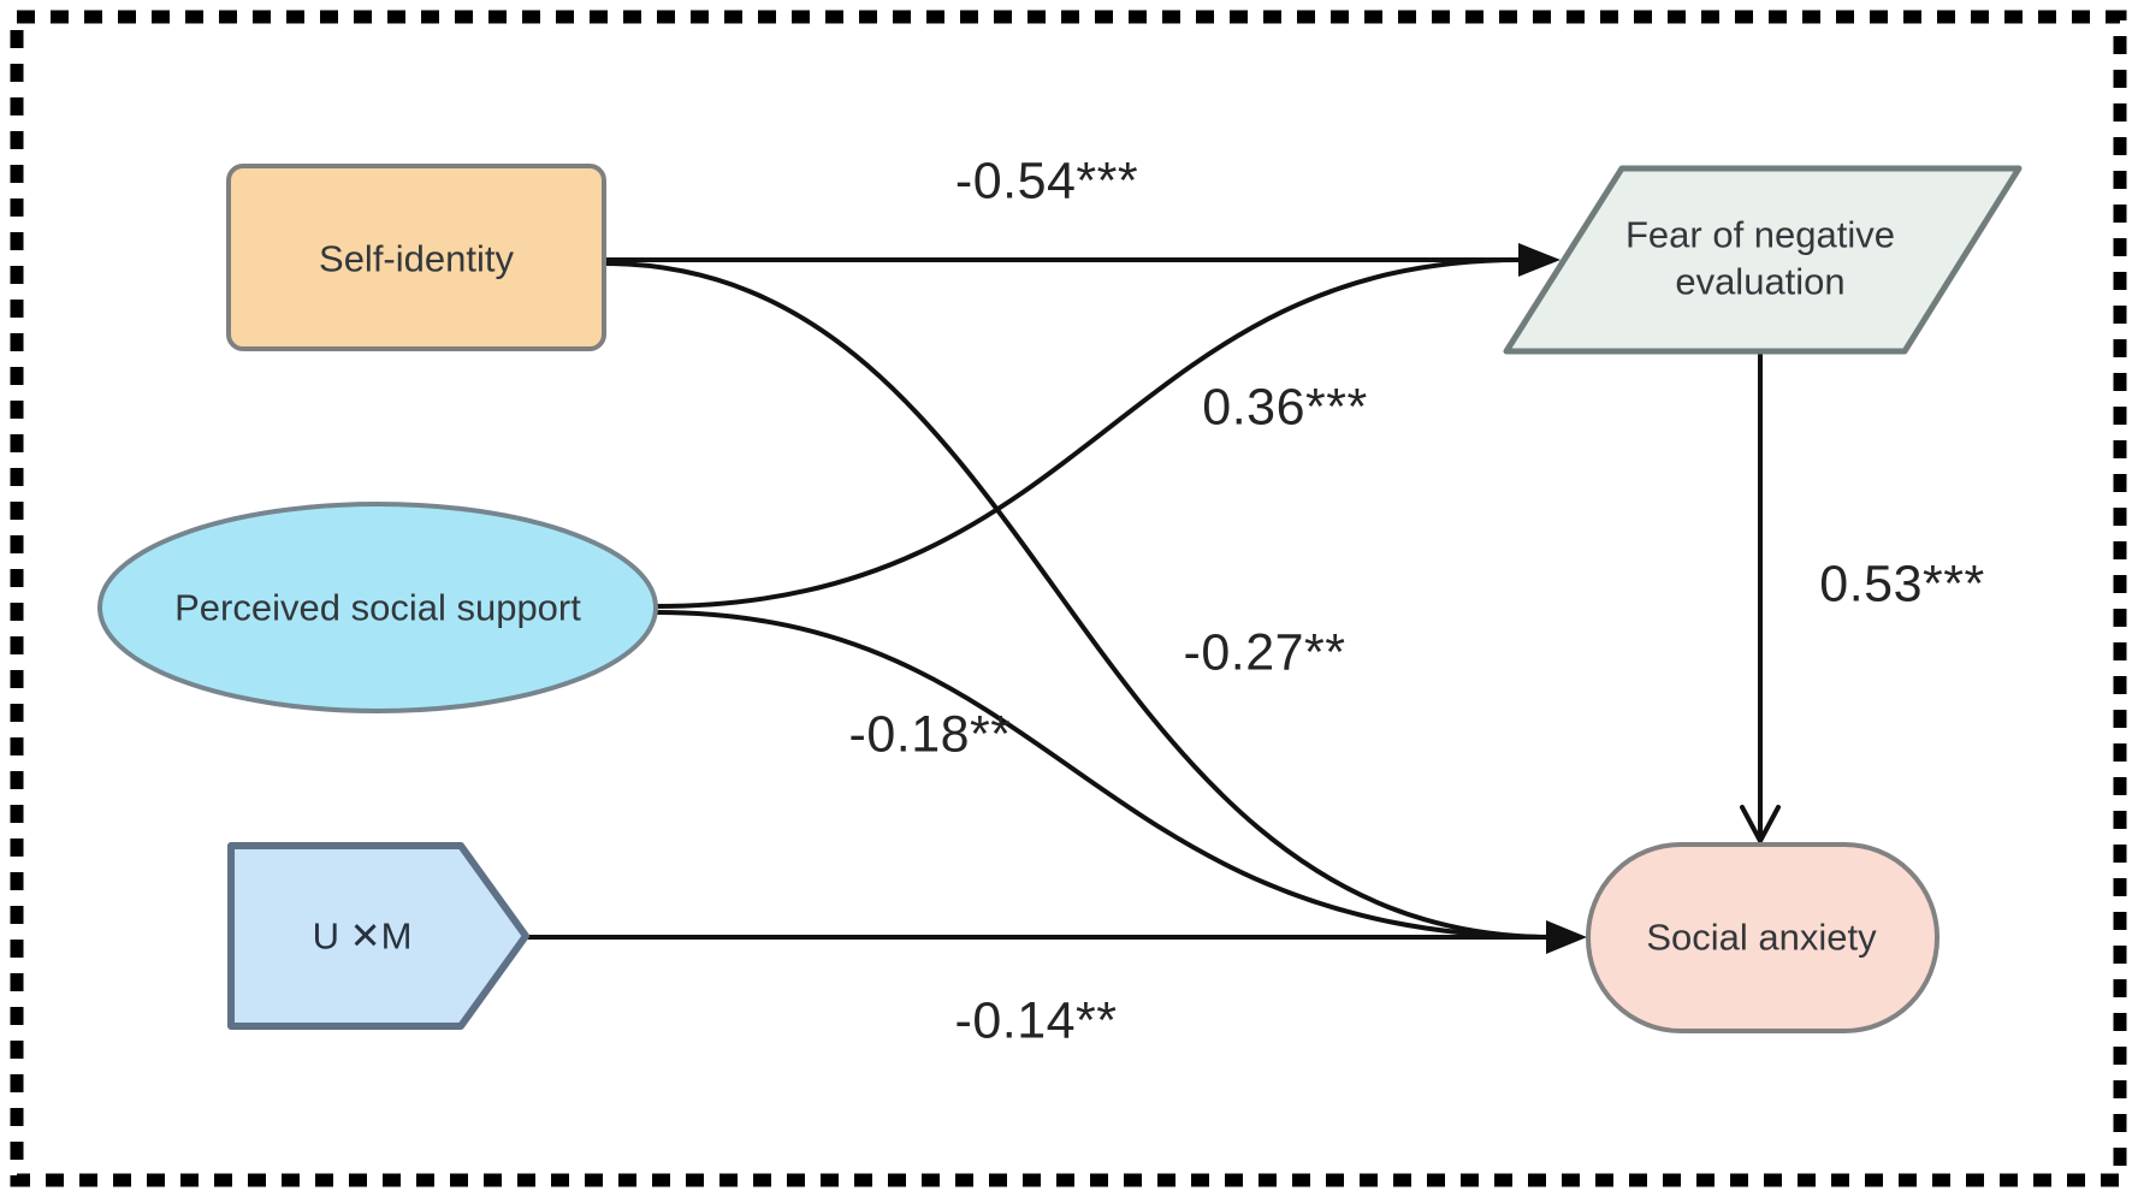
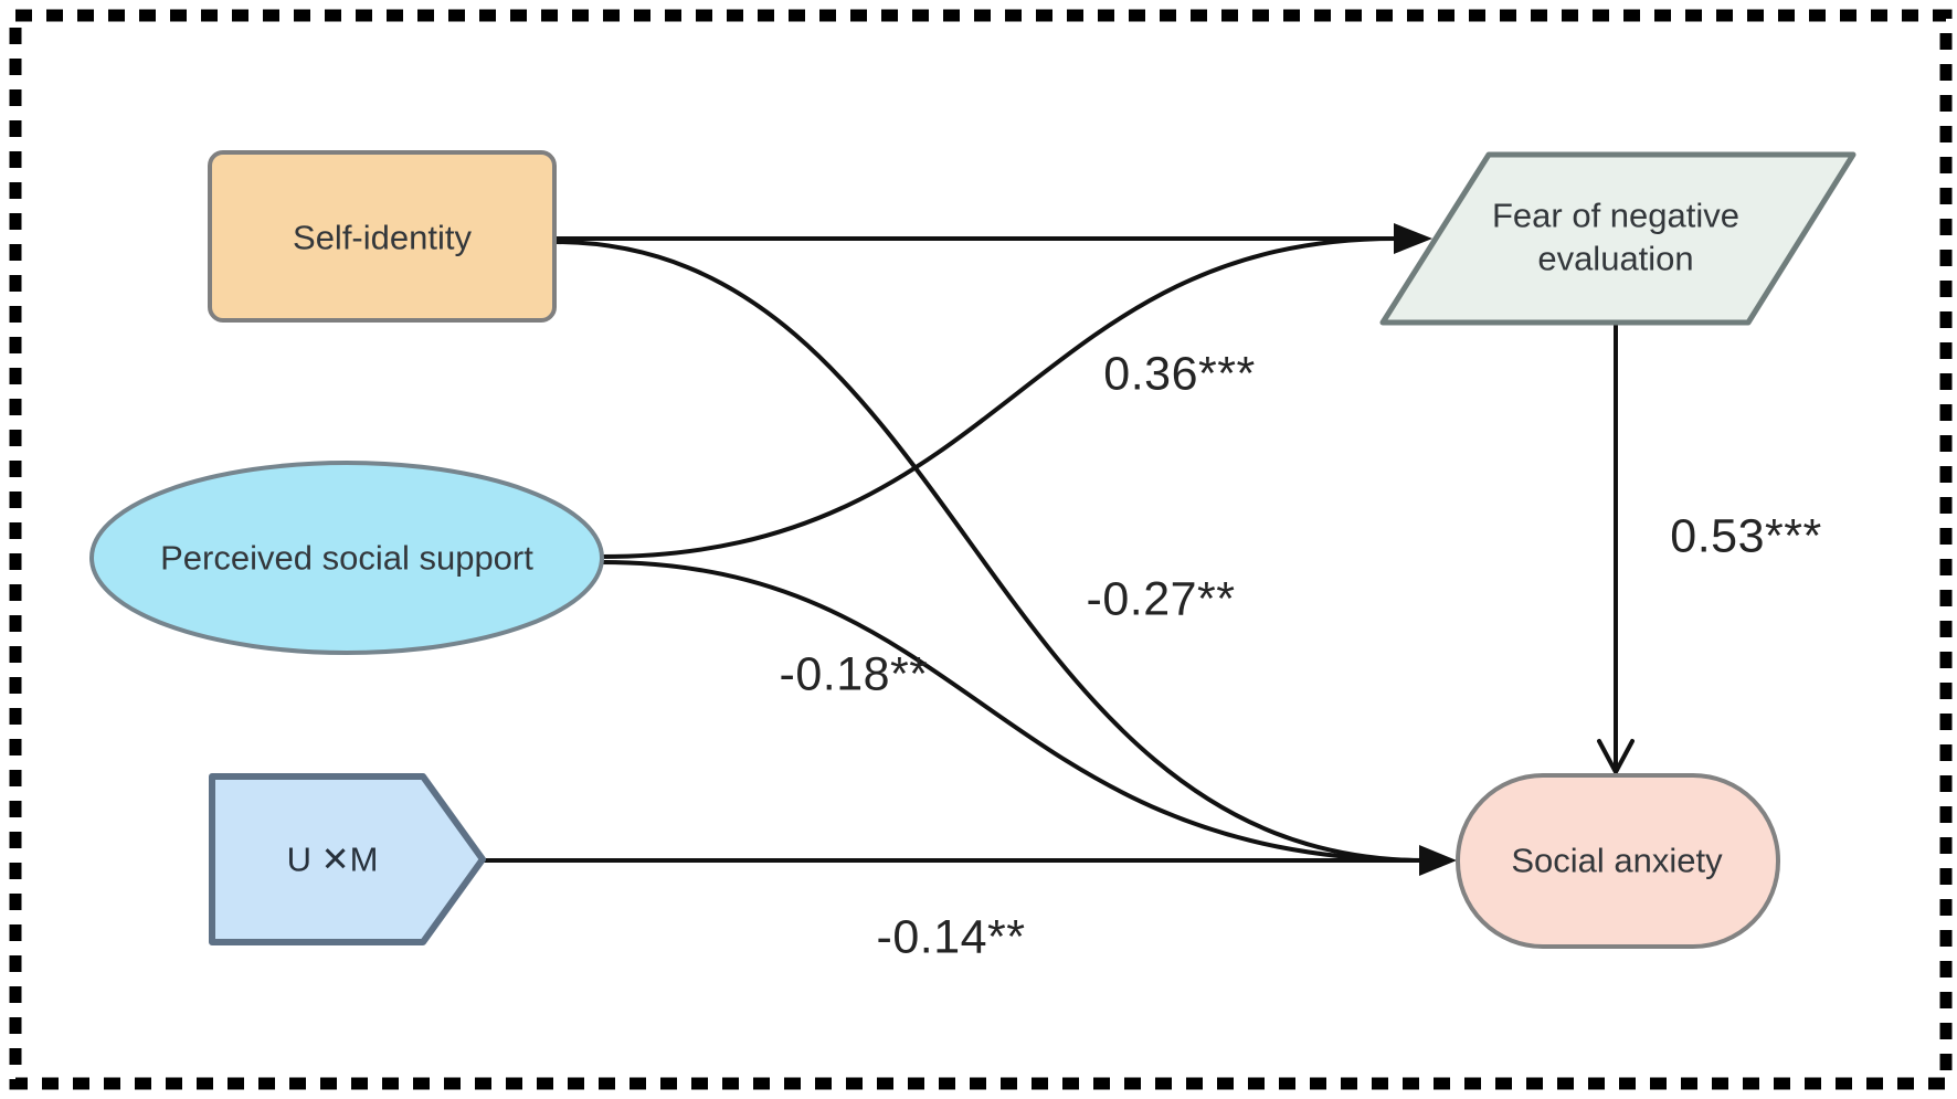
  Self-identity
  Perceived social support
  U ✕M
  Fear of negative evaluation
  Social anxiety
- -0.54***
  0.36***
  -0.27**
  -0.18**
  -0.14**
  0.53***
